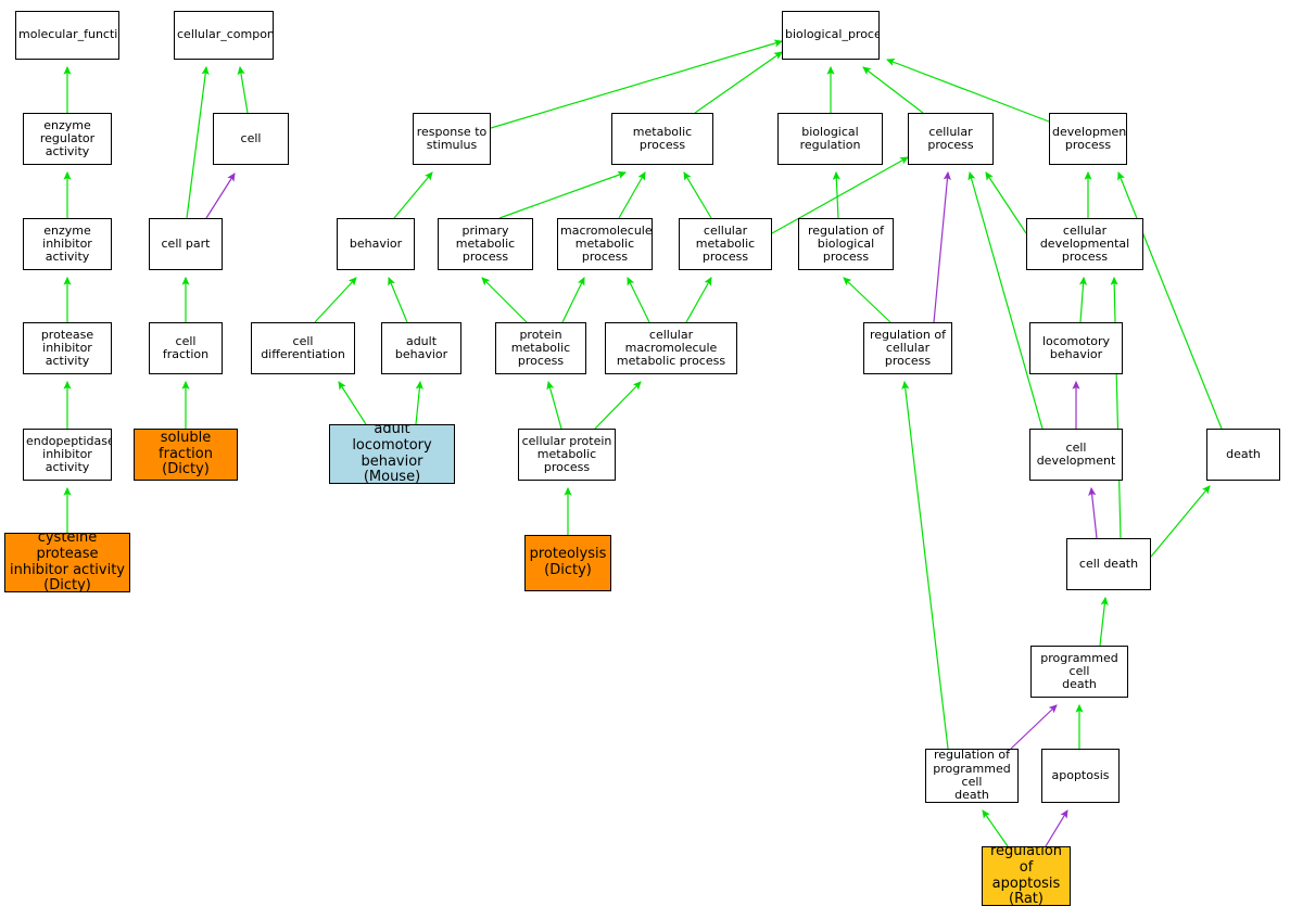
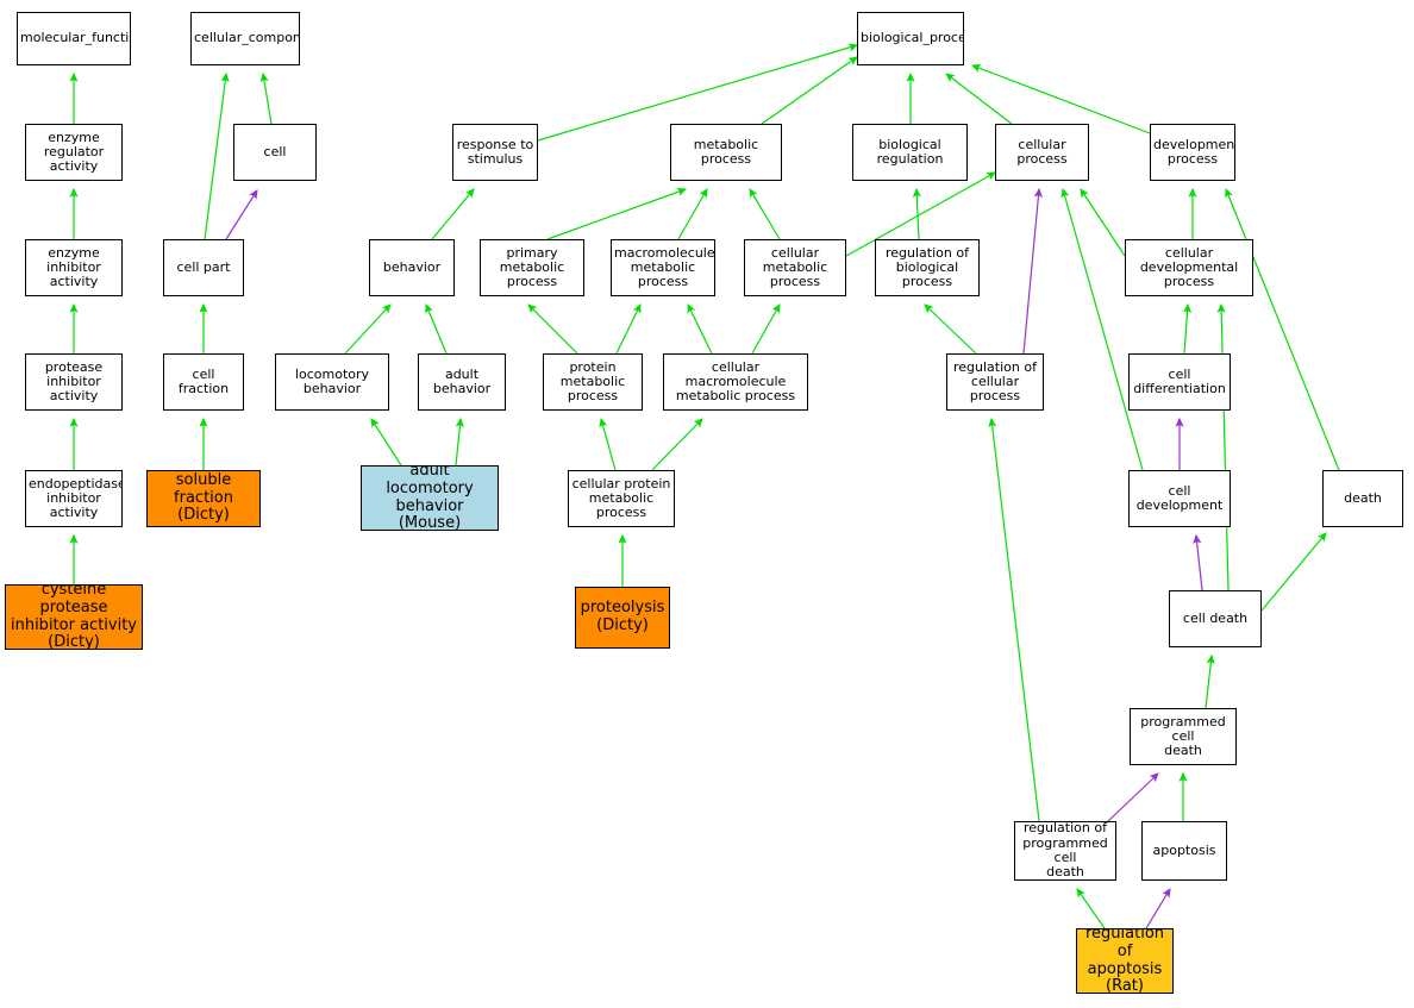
  molecular_functi
  cellular_compon
  biological_proce
  enzyme regulator
  activity
  cell
  response to
  stimulus
  metabolic process
  biological regulation
  cellular process
  developmen
  process
  enzyme inhibitor
  activity
  cell part
  behavior
  primary metabolic
  process
  macromolecule
  metabolic process
  cellular metabolic
  process
  regulation of
  biological process
  cellular developmental
  process
  protease inhibitor
  activity
  cell fraction
- cell differentiation
+ locomotory behavior
  adult behavior
  protein metabolic
  process
  cellular macromolecule
  metabolic process
  regulation of
  cellular process
- locomotory behavior
+ cell differentiation
  endopeptidas
  inhibitor activity
  soluble fraction
  (Dicty)
  adult locomotory
  behavior
  (Mouse)
  cellular protein
  metabolic process
  cell development
  death
  cysteine protease
  inhibitor activity
  (Dicty)
  proteolysis
  (Dicty)
  cell death
  programmed cell
  death
  regulation of
  programmed cell
  death
  apoptosis
  regulation of
  apoptosis
  (Rat)
